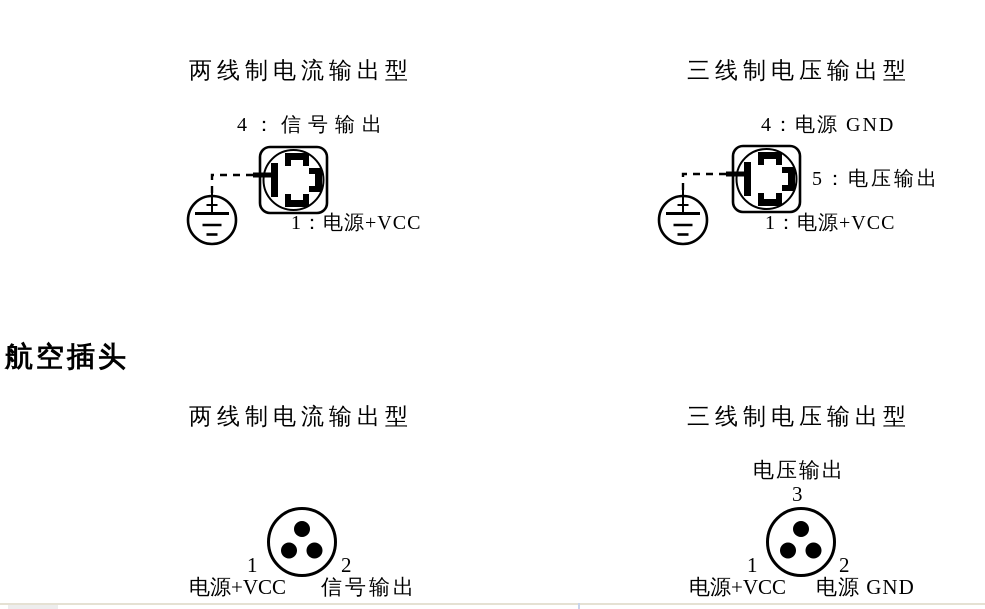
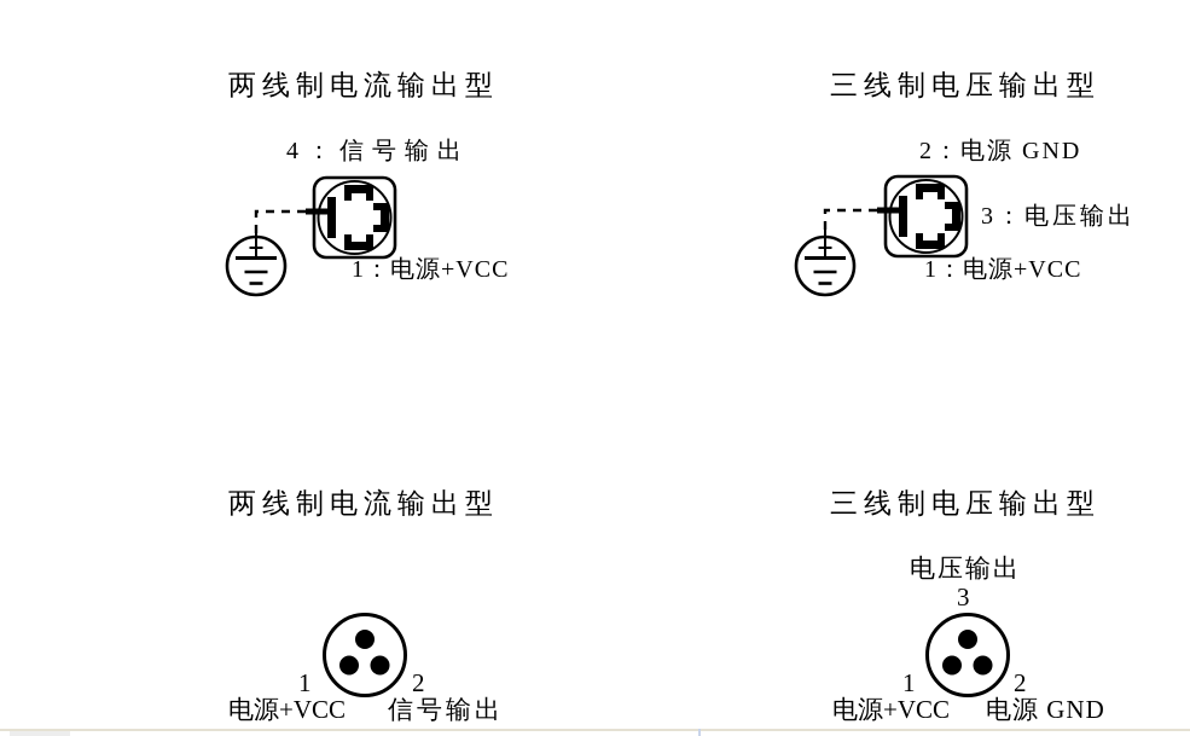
  两线制电流输出型
  三线制电压输出型
  4：信号输出
  1：电源+VCC
- 4：电源 GND
+ 2：电源 GND
- 5：电压输出
+ 3：电压输出
  1：电源+VCC
- 航空插头
  两线制电流输出型
  三线制电压输出型
  1
  2
  电源+VCC
  信号输出
  电压输出
  3
  1
  2
  电源+VCC
  电源 GND
